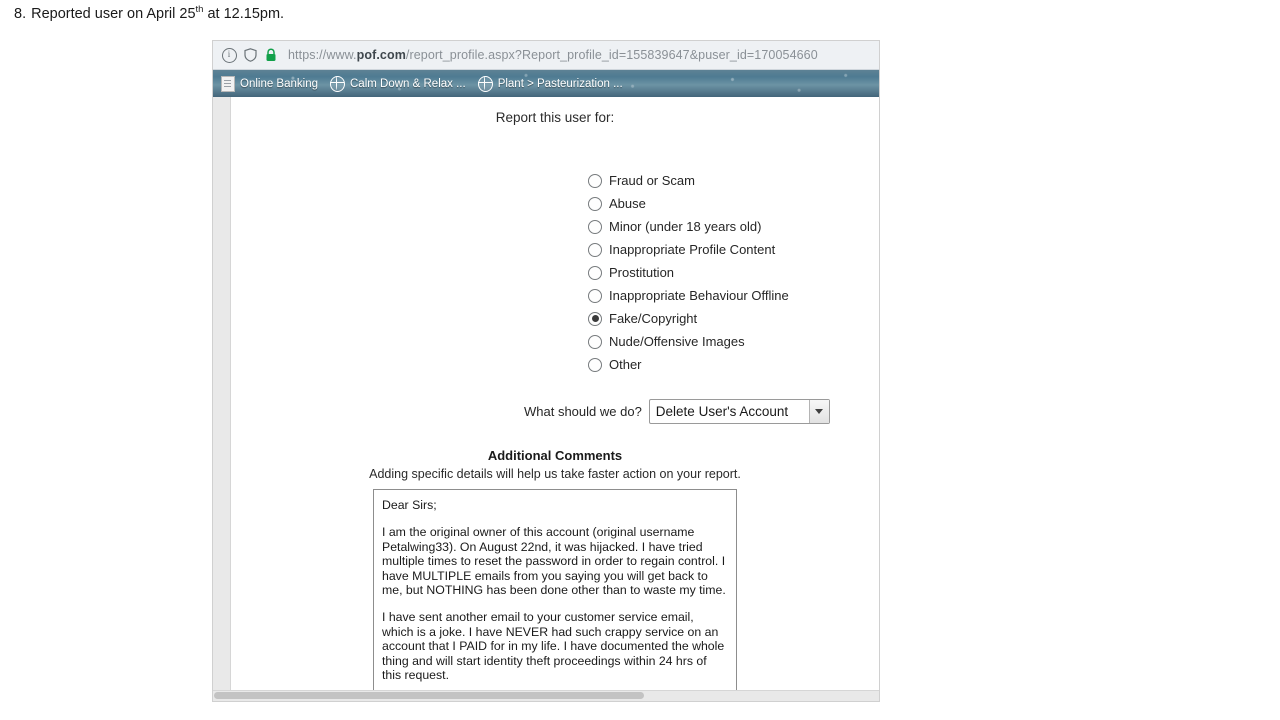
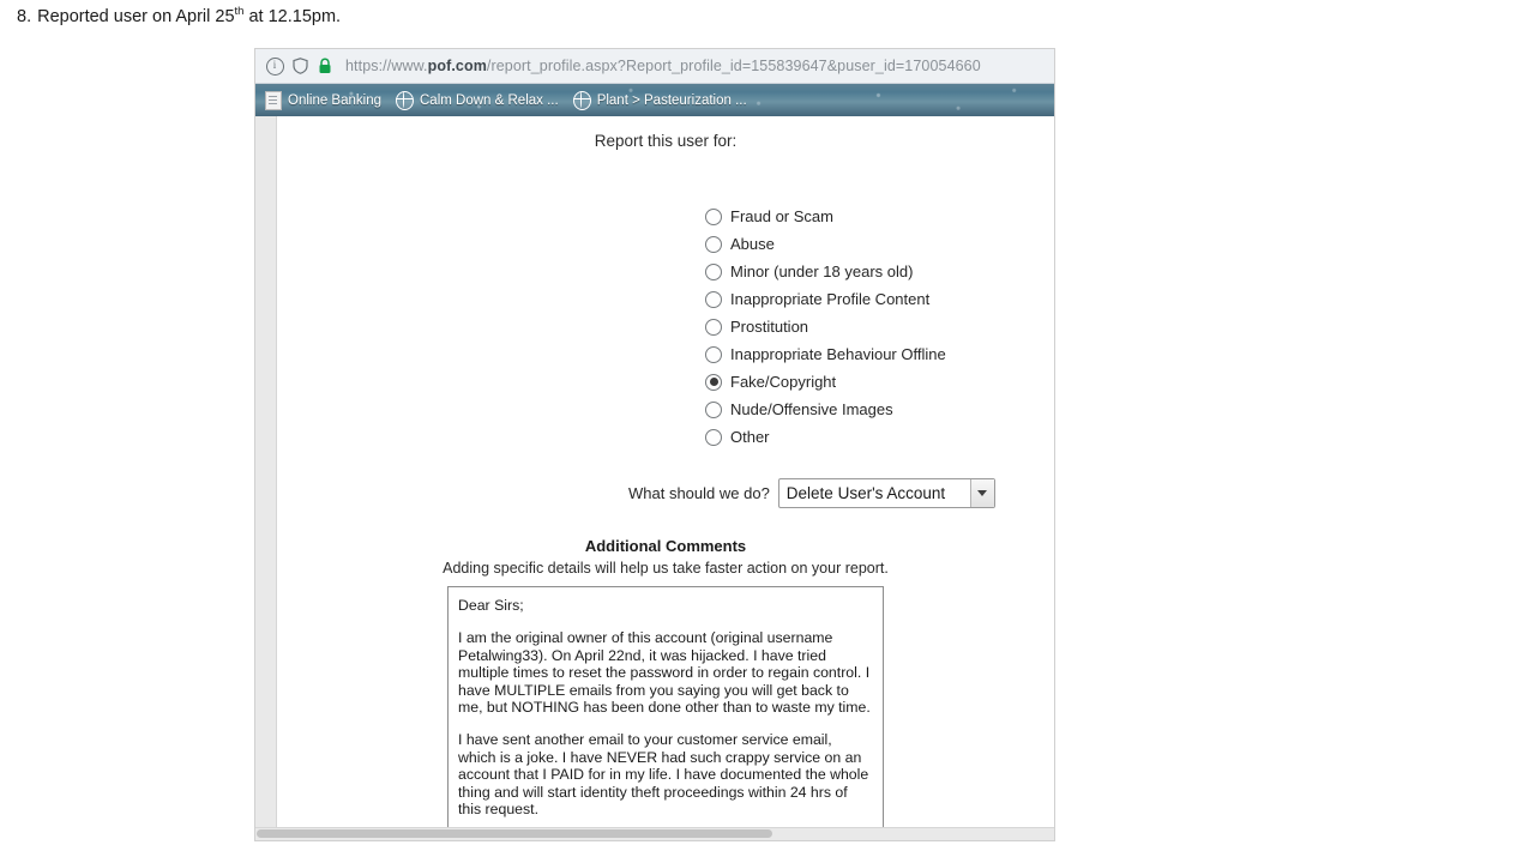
  8. Reported user on April 25th at 12.15pm.
  i
  https://www.pof.com/report_profile.aspx?Report_profile_id=155839647&puser_id=170054660
  Online Banking
  Calm Down & Relax ...
  Plant > Pasteurization ...
  Report this user for:
  Fraud or Scam
  Abuse
  Minor (under 18 years old)
  Inappropriate Profile Content
  Prostitution
  Inappropriate Behaviour Offline
  Fake/Copyright
  Nude/Offensive Images
  Other
  What should we do?
  Delete User's Account
  Additional Comments
  Adding specific details will help us take faster action on your report.
  Dear Sirs;
- I am the original owner of this account (original username Petalwing33). On August 22nd, it was hijacked. I have tried multiple times to reset the password in order to regain control. I have MULTIPLE emails from you saying you will get back to me, but NOTHING has been done other than to waste my time.
+ I am the original owner of this account (original username Petalwing33). On April 22nd, it was hijacked. I have tried multiple times to reset the password in order to regain control. I have MULTIPLE emails from you saying you will get back to me, but NOTHING has been done other than to waste my time.
  I have sent another email to your customer service email, which is a joke. I have NEVER had such crappy service on an account that I PAID for in my life. I have documented the whole thing and will start identity theft proceedings within 24 hrs of this request.
